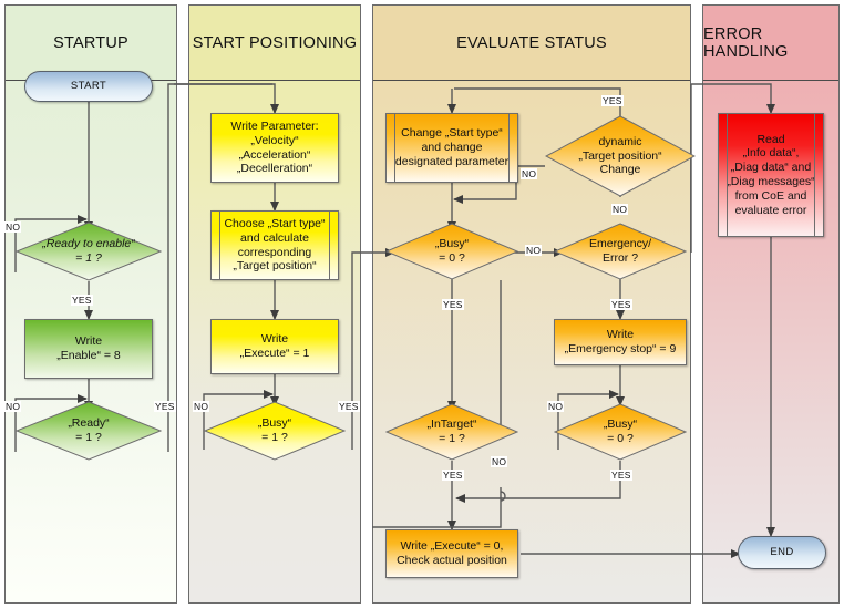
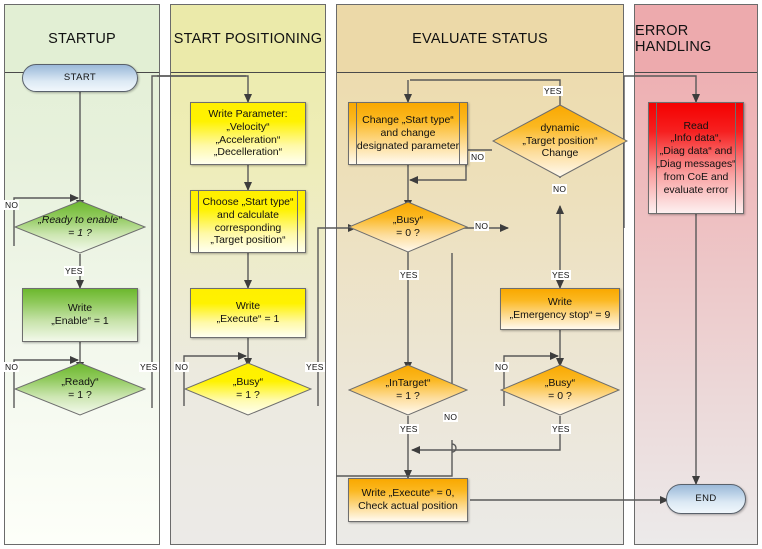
  STARTUP
  START POSITIONING
  EVALUATE STATUS
  ERROR HANDLING
  START
  „Ready to enable“
  = 1 ?
  Write
- „Enable“ = 8
+ „Enable“ = 1
  „Ready“
  = 1 ?
  Write Parameter:
  „Velocity“
  „Acceleration“
  „Decelleration“
  Choose „Start type“
  and calculate
  corresponding
  „Target position“
  Write
  „Execute“ = 1
  „Busy“
  = 1 ?
  Change „Start type“
  and change
  designated parameter
  dynamic
  „Target position“
  Change
  „Busy“
  = 0 ?
- Emergency/
- Error ?
  Write
  „Emergency stop“ = 9
  „InTarget“
  = 1 ?
  „Busy“
  = 0 ?
  Write „Execute“ = 0,
  Check actual position
  Read
  „Info data“,
  „Diag data“ and
  „Diag messages“
  from CoE and
  evaluate error
  END
  NO
  YES
  NO
  YES
  NO
  YES
  YES
  NO
  NO
  NO
  YES
  YES
  NO
  YES
  NO
  YES
